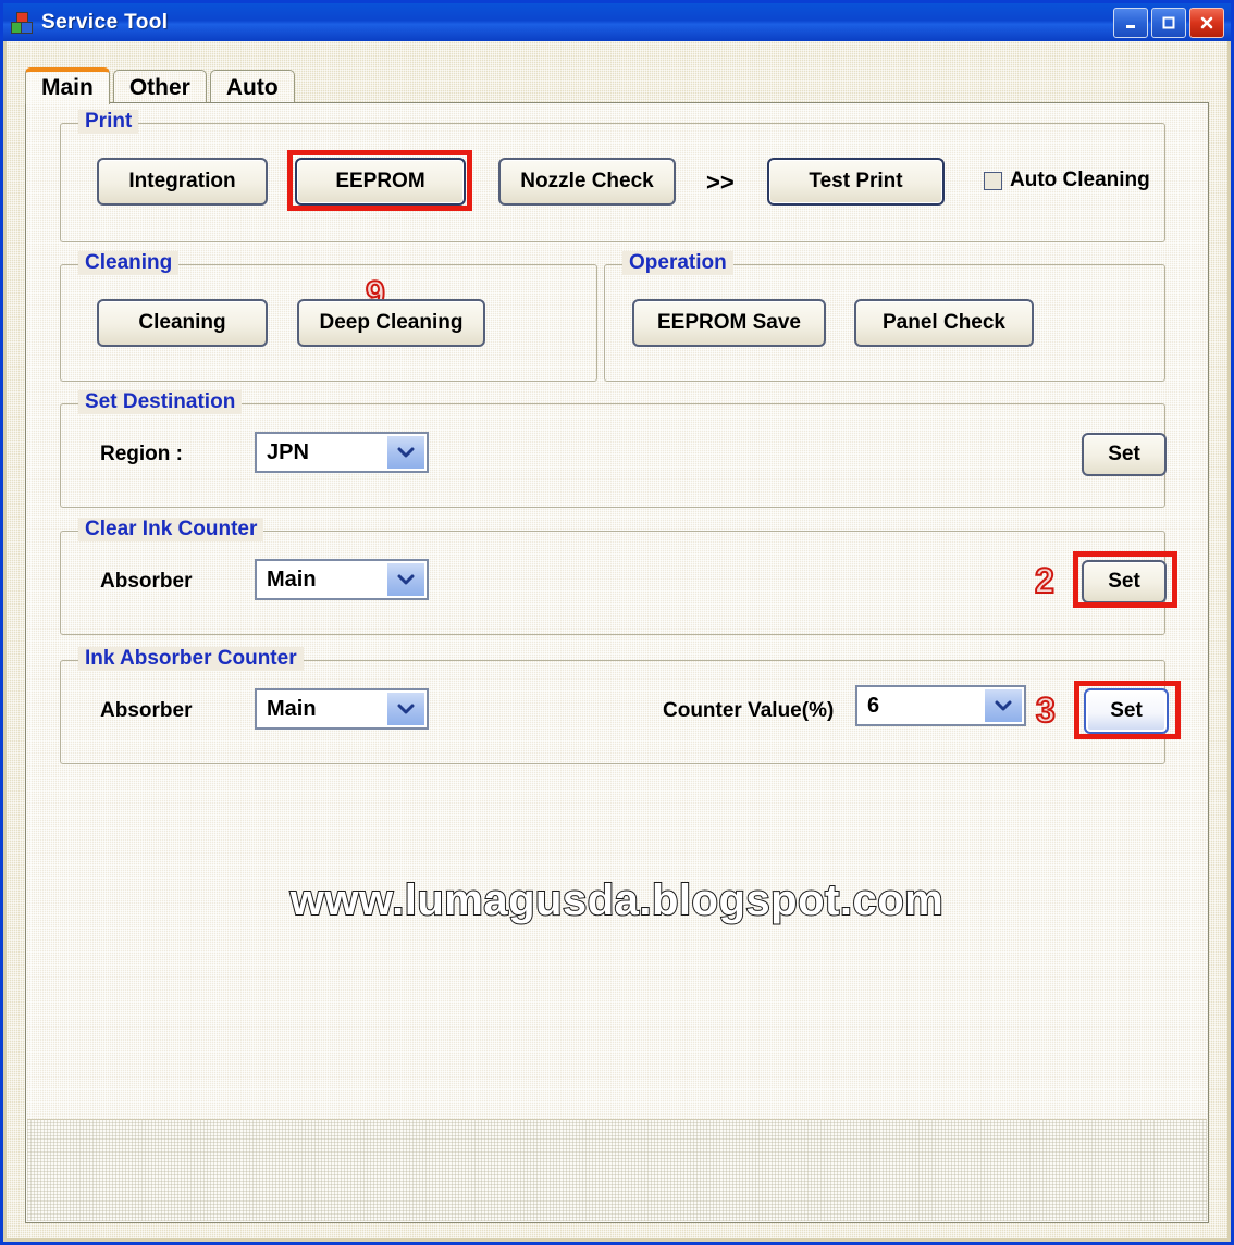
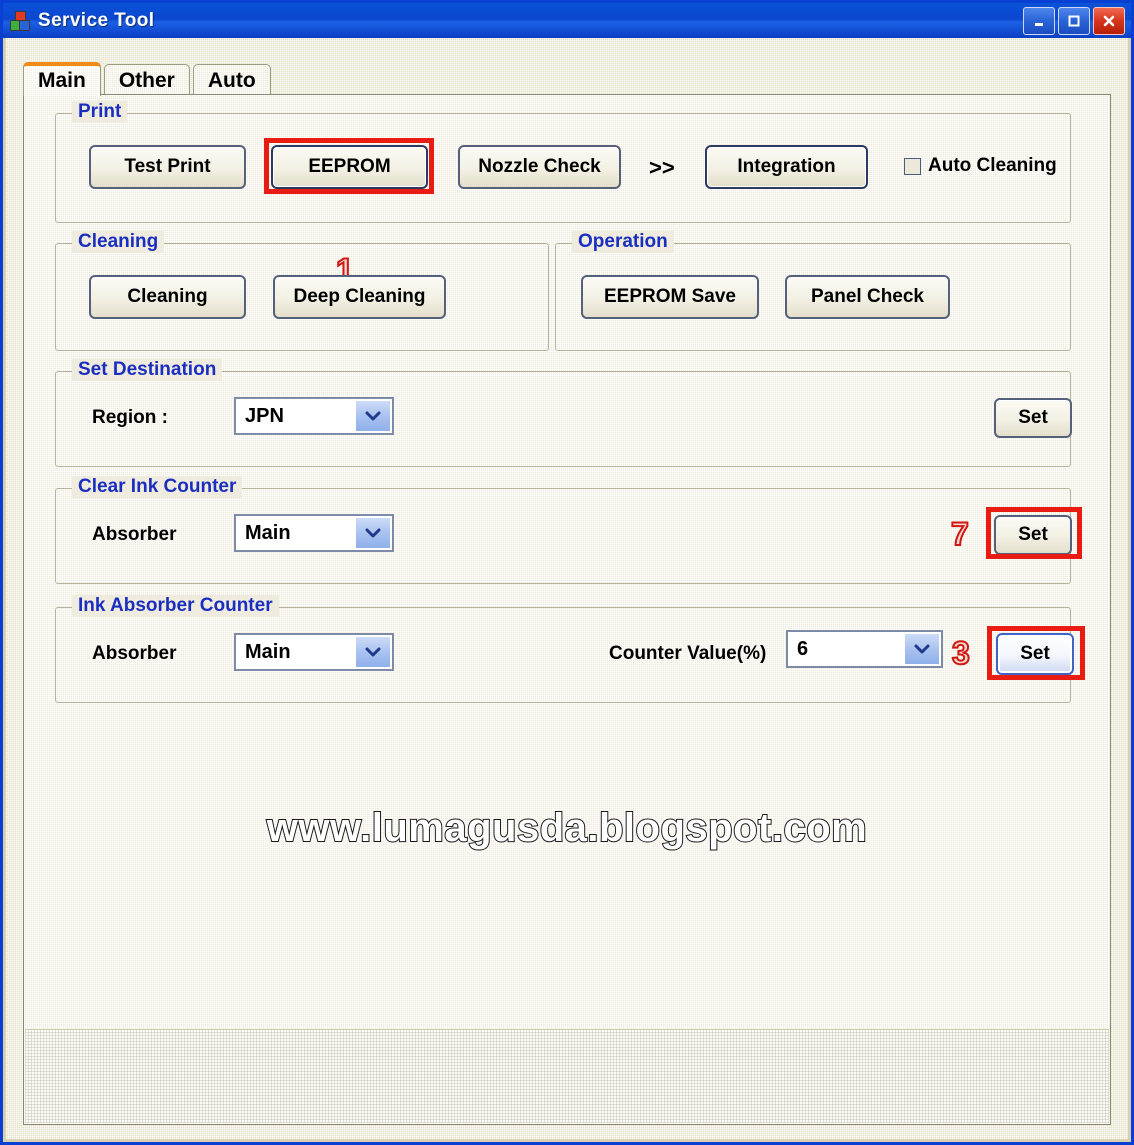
  Service Tool
  Main
  Other
  Auto
  Print
- Integration
+ Test Print
  EEPROM
  Nozzle Check
  >>
- Test Print
+ Integration
  Auto Cleaning
- 9
+ 1
  Cleaning
  Cleaning
  Deep Cleaning
  Operation
  EEPROM Save
  Panel Check
  Set Destination
  Region :
  JPN
  Set
  Clear Ink Counter
  Absorber
  Main
  Set
- 2
+ 7
  Ink Absorber Counter
  Absorber
  Main
  Counter Value(%)
  6
  Set
  3
  www.lumagusda.blogspot.com
